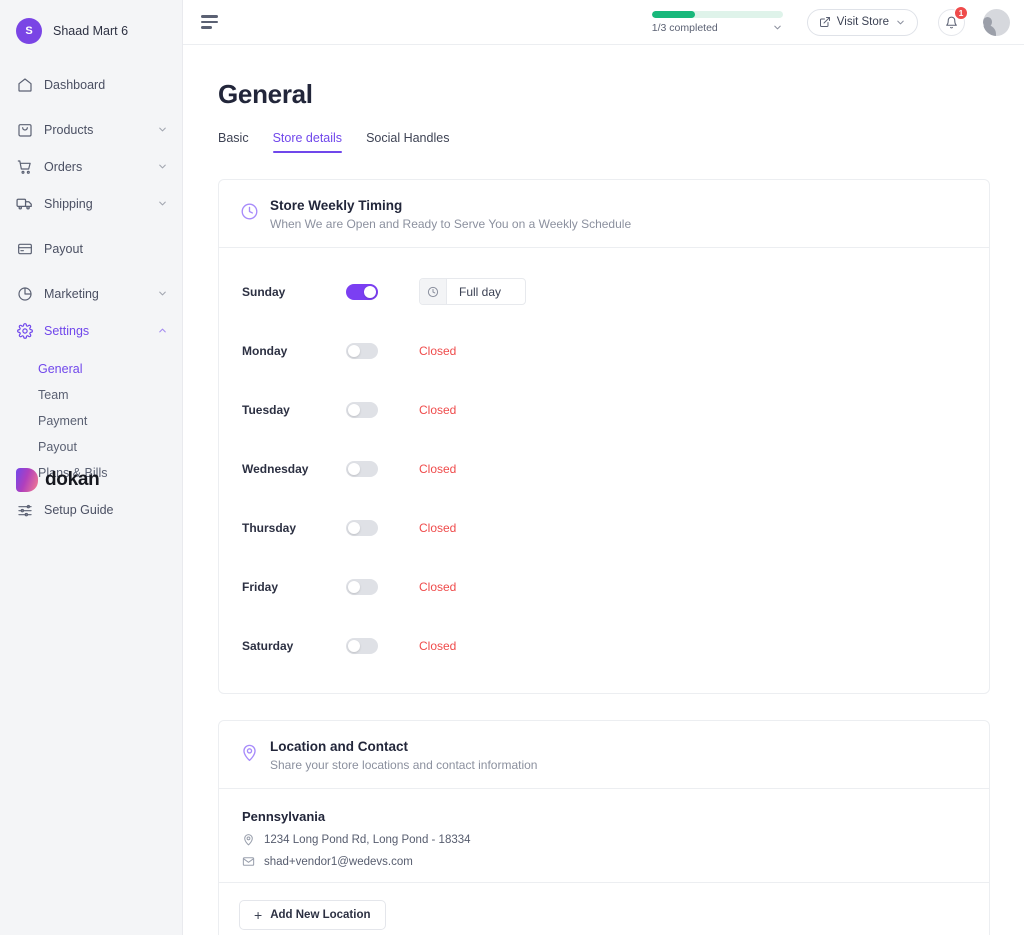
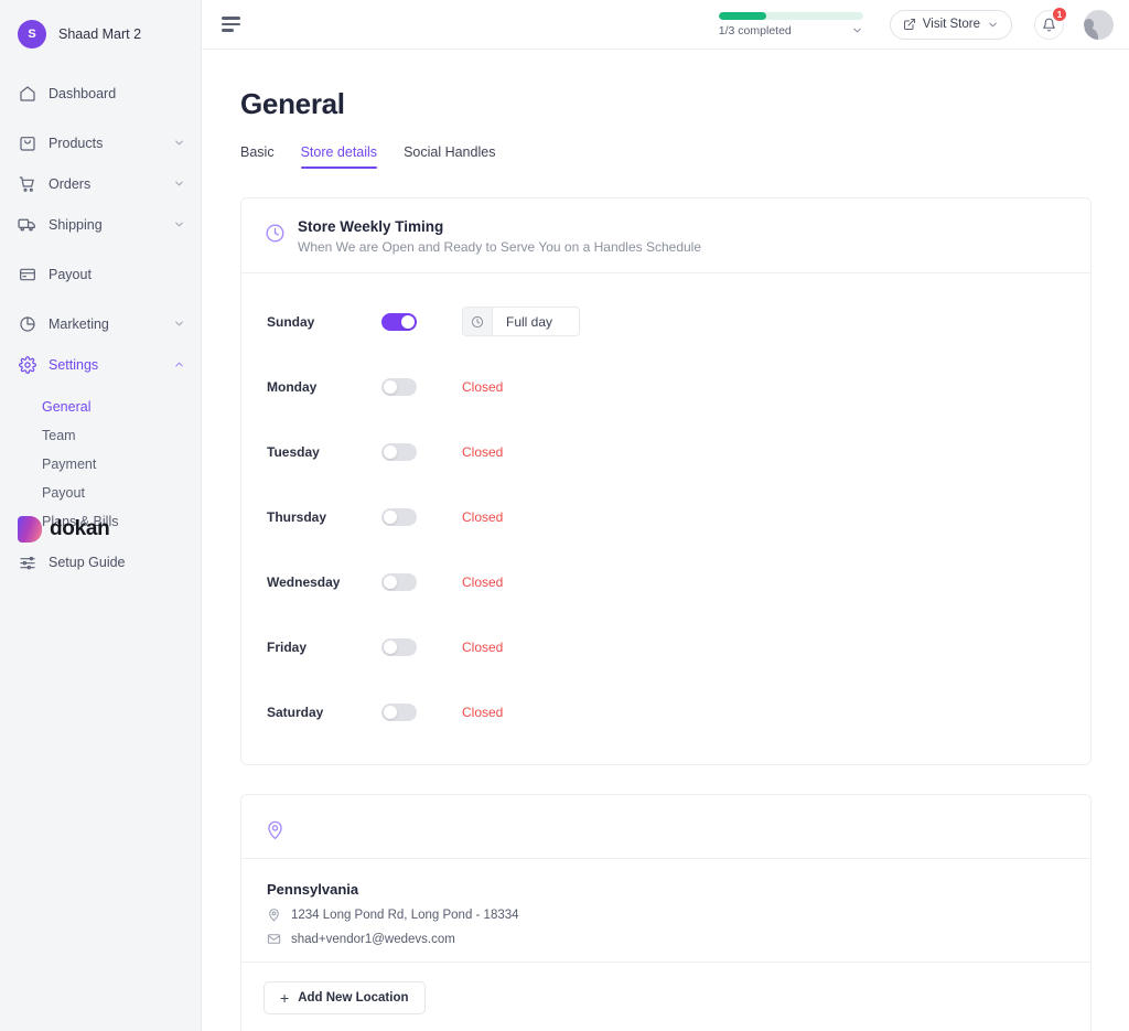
  S
- Shaad Mart 6
+ Shaad Mart 2
  Dashboard
  Products
  Orders
  Shipping
  Payout
  Marketing
  Settings
  General
  Team
  Payment
  Payout
  Plans & Bills
  Setup Guide
  dokan
  1/3 completed
  Visit Store
  1
  General
  Basic
  Store details
  Social Handles
  Store Weekly Timing
- When We are Open and Ready to Serve You on a Weekly Schedule
+ When We are Open and Ready to Serve You on a Handles Schedule
  Sunday
  Full day
  Monday
  Closed
  Tuesday
  Closed
- Wednesday
+ Thursday
  Closed
- Thursday
+ Wednesday
  Closed
  Friday
  Closed
  Saturday
  Closed
- Location and Contact
- Share your store locations and contact information
  Pennsylvania
  1234 Long Pond Rd, Long Pond - 18334
  shad+vendor1@wedevs.com
  +
  Add New Location
